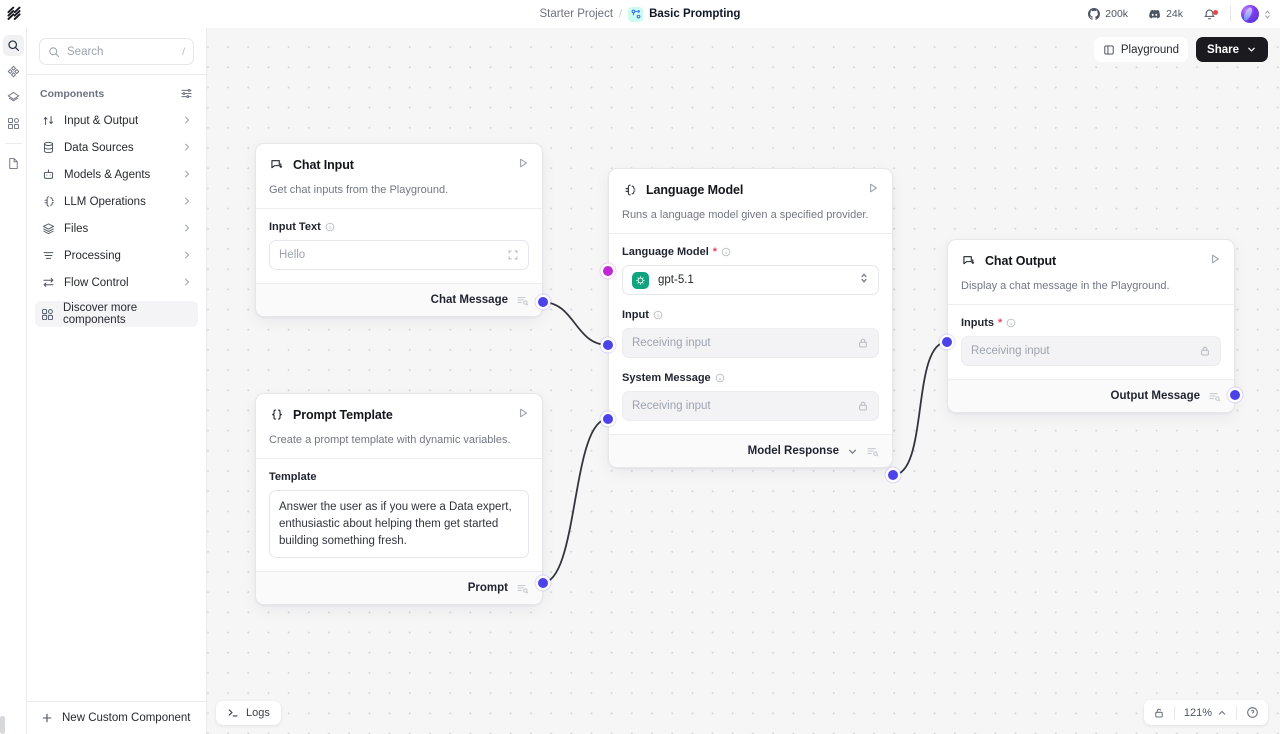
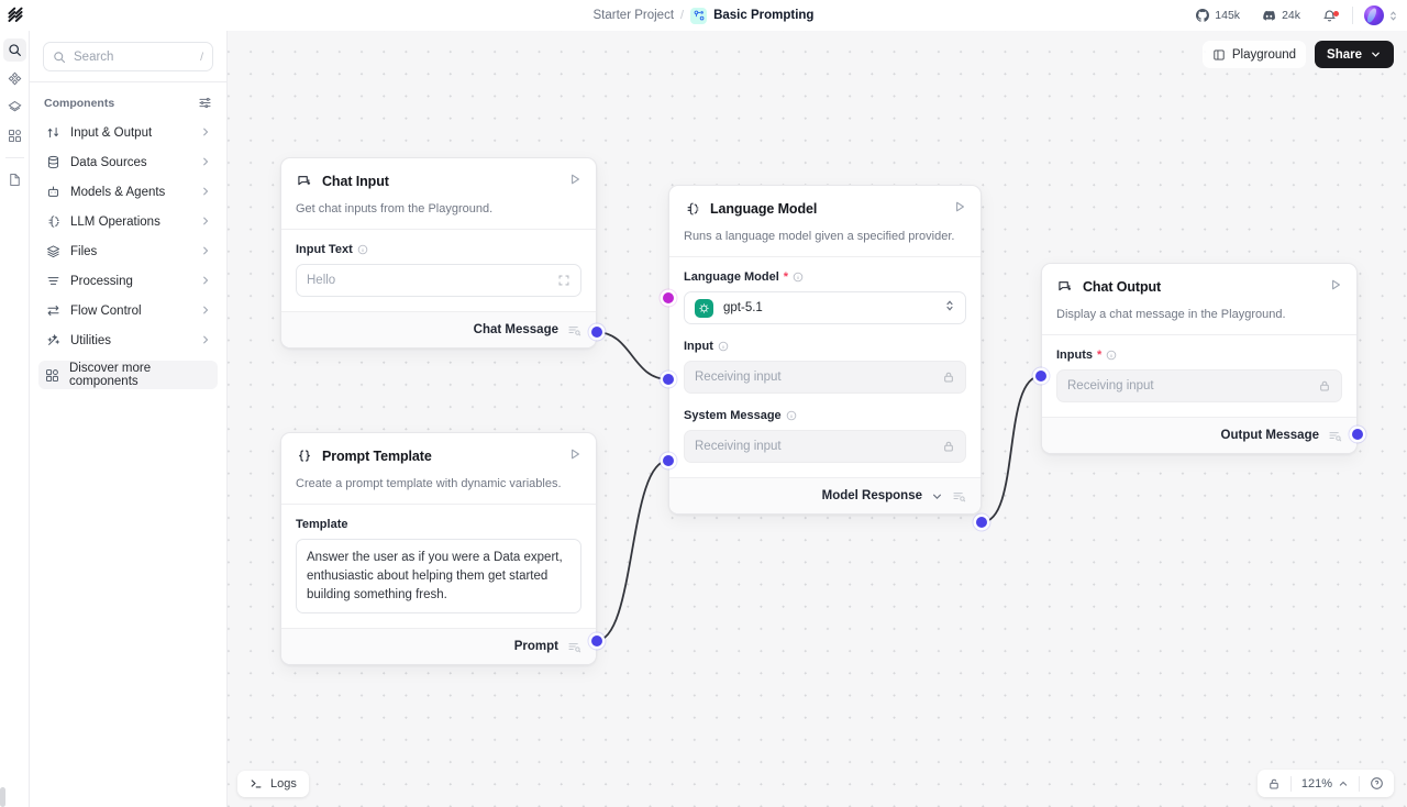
  Starter Project
  /
  Basic Prompting
- 200k
+ 145k
  24k
  Search
  /
  Components
  Input & Output
  Data Sources
  Models & Agents
  LLM Operations
  Files
  Processing
  Flow Control
+ Utilities
  Discover more components
- New Custom Component
  Playground
  Share
  Chat Input
  Get chat inputs from the Playground.
  Input Text
  Hello
  Chat Message
  Prompt Template
  Create a prompt template with dynamic variables.
  Template
  Answer the user as if you were a Data expert, enthusiastic about helping them get started building something fresh.
  Prompt
  Language Model
  Runs a language model given a specified provider.
  Language Model
  *
  gpt-5.1
  Input
  Receiving input
  System Message
  Receiving input
  Model Response
  Chat Output
  Display a chat message in the Playground.
  Inputs
  *
  Receiving input
  Output Message
  Logs
  121%
